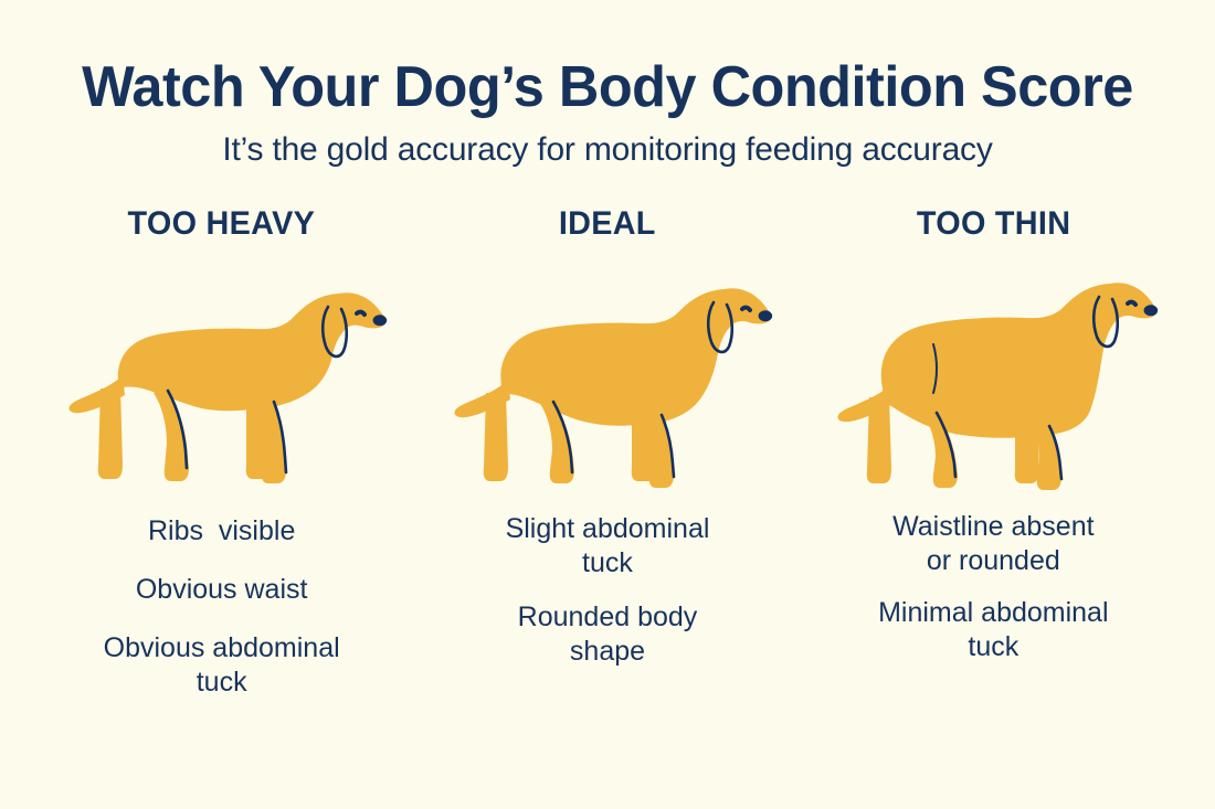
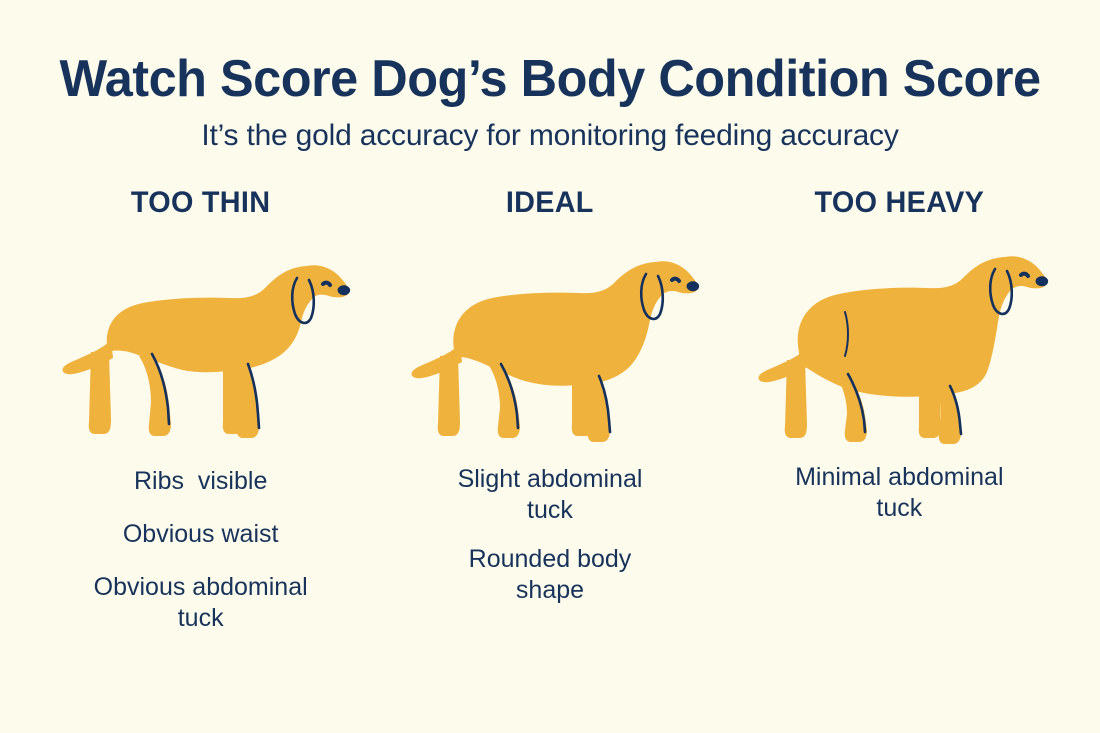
- Watch Your Dog’s Body Condition Score
+ Watch Score Dog’s Body Condition Score
  It’s the gold accuracy for monitoring feeding accuracy
- TOO HEAVY
+ TOO THIN
  Ribs visible
  Obvious waist
  Obvious abdominal
  tuck
  IDEAL
  Slight abdominal
  tuck
  Rounded body
  shape
- TOO THIN
+ TOO HEAVY
- Waistline absent
- or rounded
  Minimal abdominal
  tuck
